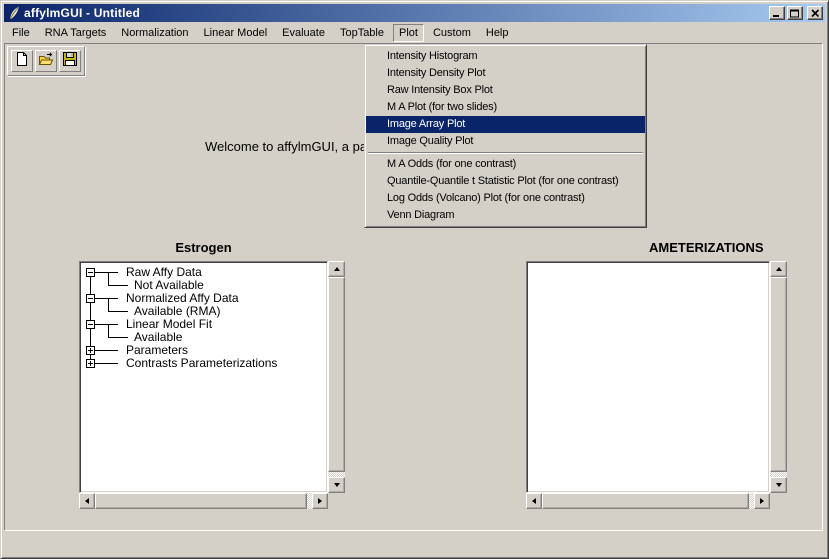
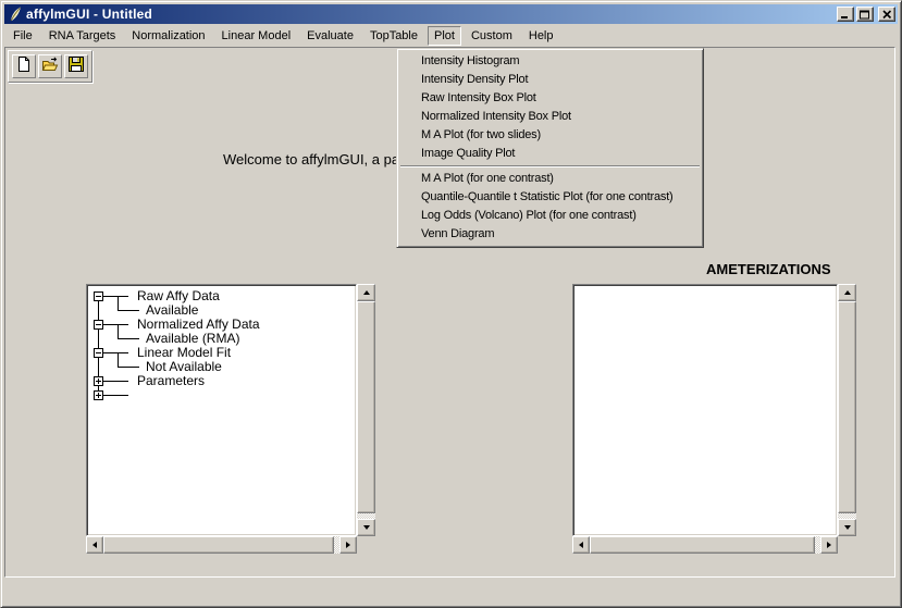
  affylmGUI - Untitled
  File
  RNA Targets
  Normalization
  Linear Model
  Evaluate
  TopTable
  Plot
  Custom
  Help
  Welcome to affylmGUI, a p
- Estrogen
  AMETERIZATIONS
  Raw Affy Data
- Not Available
+ Available
  Normalized Affy Data
  Available (RMA)
  Linear Model Fit
- Available
+ Not Available
  Parameters
- Contrasts Parameterizations
  Intensity Histogram
  Intensity Density Plot
  Raw Intensity Box Plot
+ Normalized Intensity Box Plot
  M A Plot (for two slides)
- Image Array Plot
  Image Quality Plot
- M A Odds (for one contrast)
+ M A Plot (for one contrast)
  Quantile-Quantile t Statistic Plot (for one contrast)
  Log Odds (Volcano) Plot (for one contrast)
  Venn Diagram
